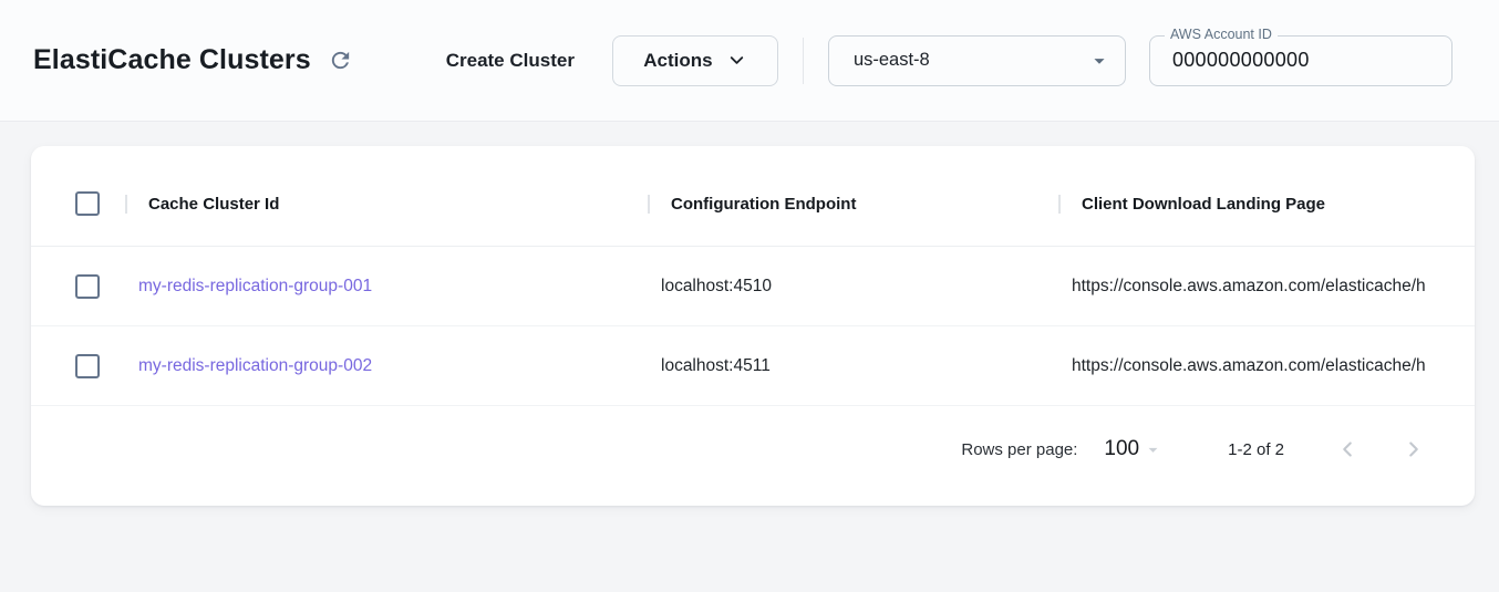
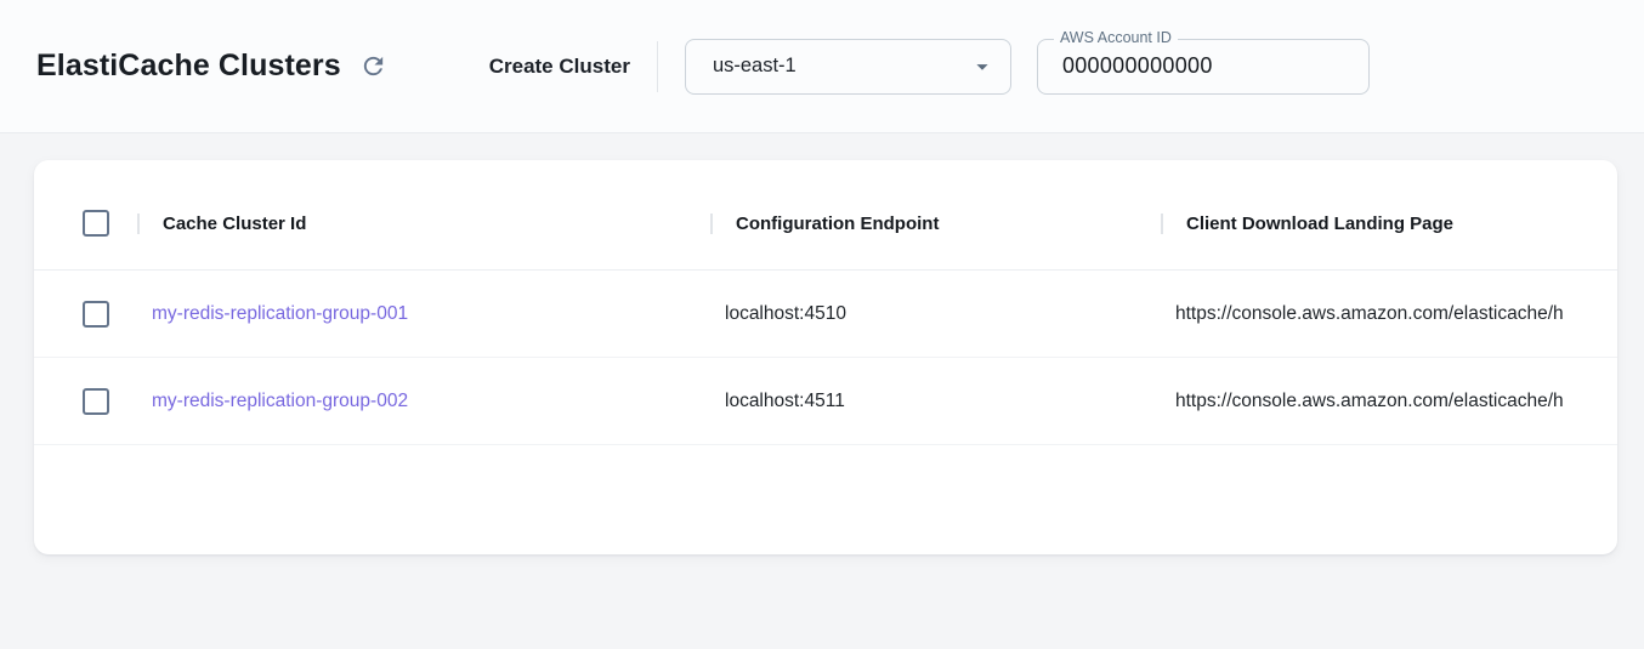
  ElastiCache Clusters
  Create Cluster
- Actions
- us-east-8
+ us-east-1
  AWS Account ID
  000000000000
  Cache Cluster Id
  Configuration Endpoint
  Client Download Landing Page
  my-redis-replication-group-001
  localhost:4510
  https://console.aws.amazon.com/elasticache/h
  my-redis-replication-group-002
  localhost:4511
  https://console.aws.amazon.com/elasticache/h
- Rows per page:
- 100
- 1-2 of 2
